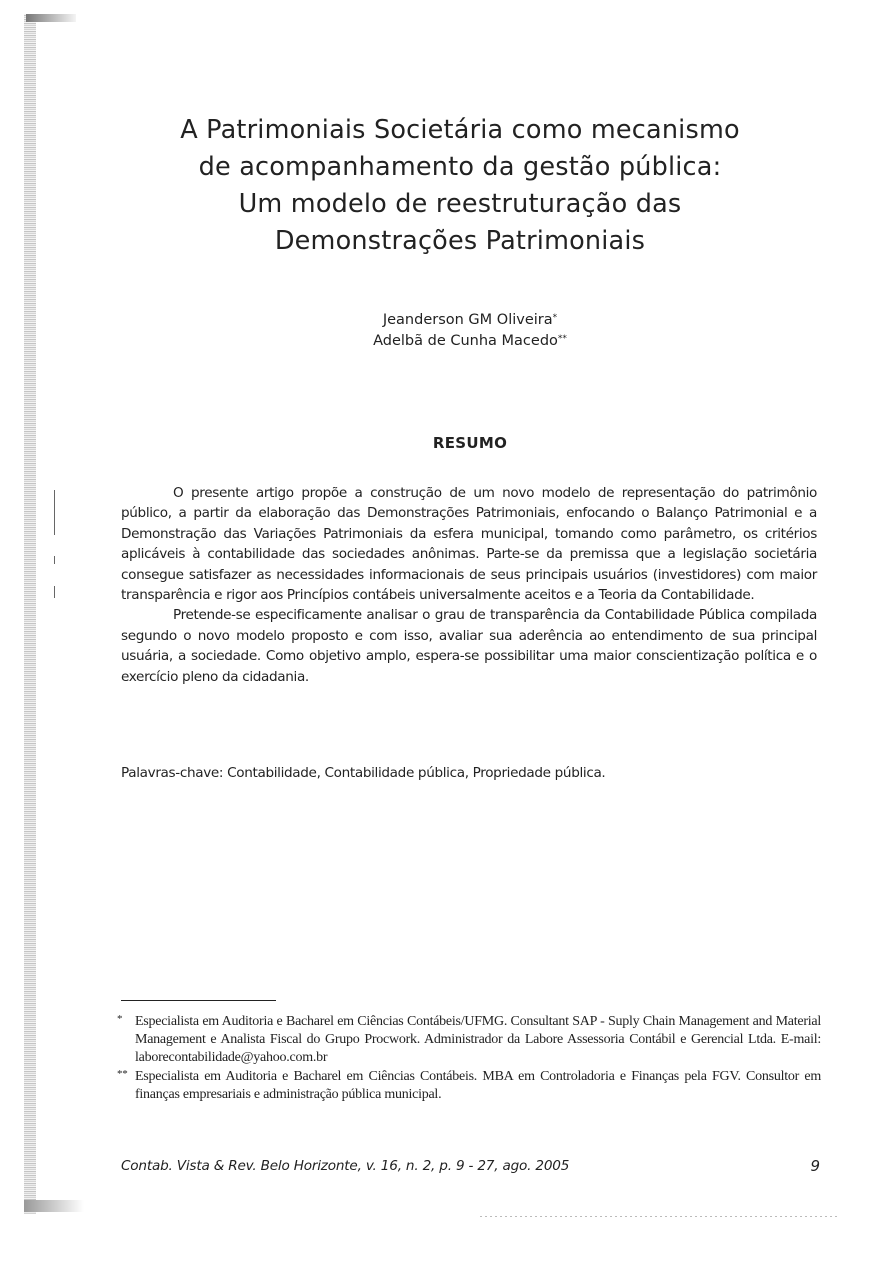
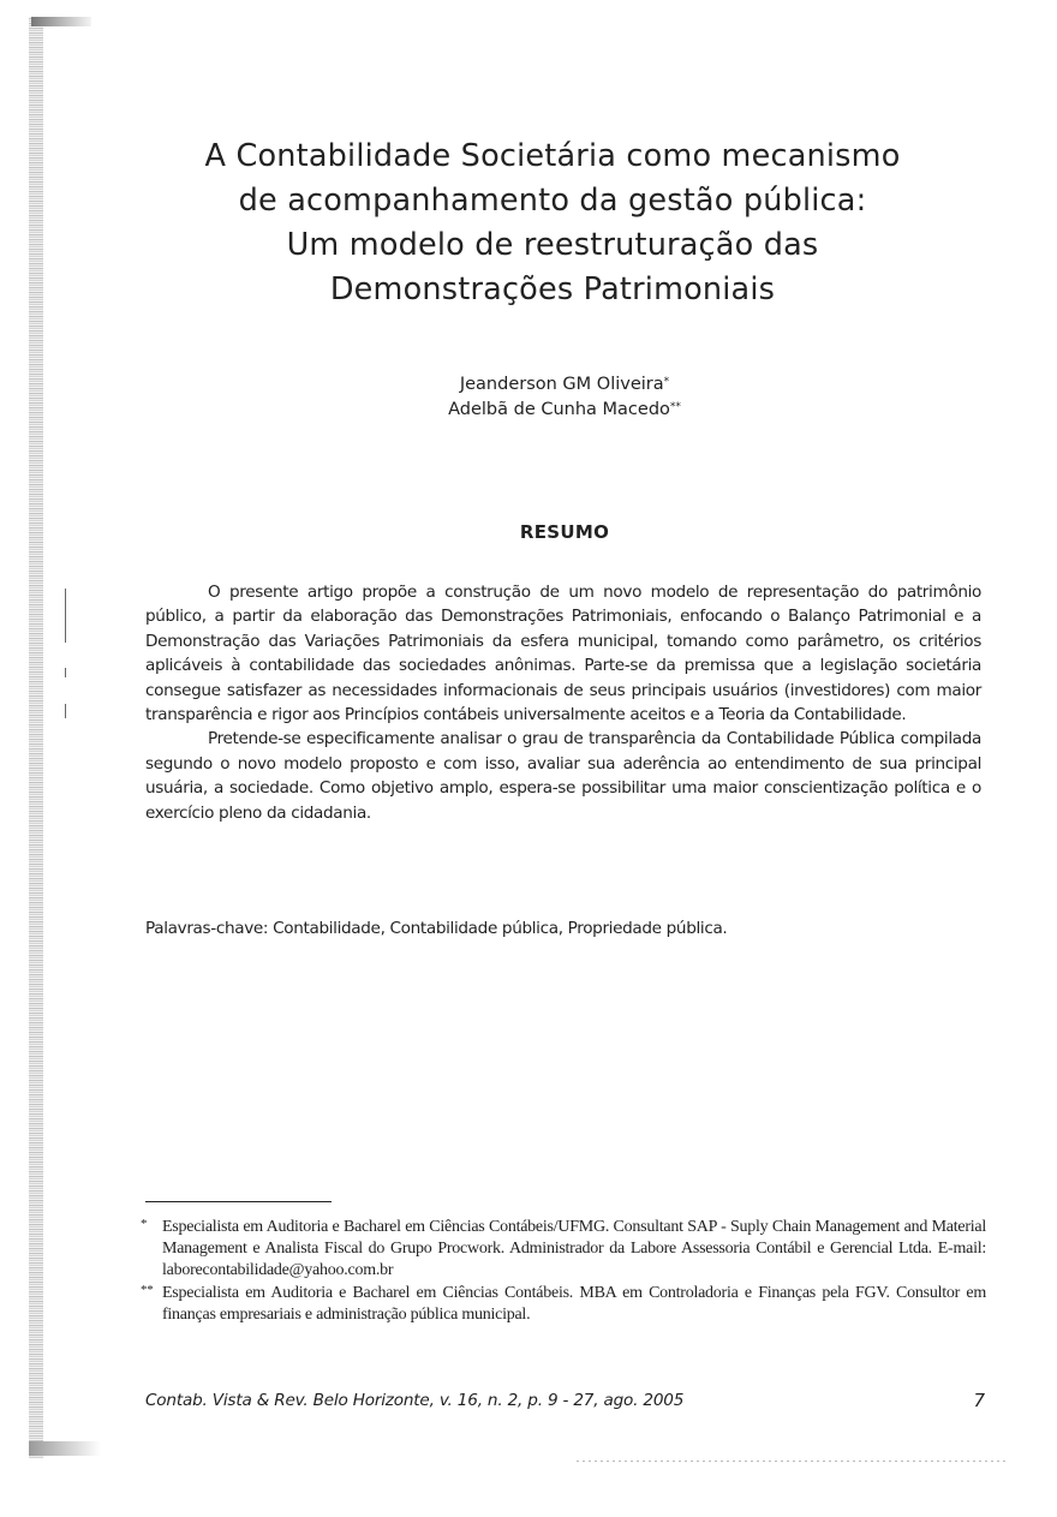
- A Patrimoniais Societária como mecanismo
+ A Contabilidade Societária como mecanismo
  de acompanhamento da gestão pública:
  Um modelo de reestruturação das
  Demonstrações Patrimoniais
  Jeanderson GM Oliveira*
  Adelbã de Cunha Macedo**
  RESUMO
  O presente artigo propõe a construção de um novo modelo de representação do patrimônio público, a partir da elaboração das Demonstrações Patrimoniais, enfocando o Balanço Patrimonial e a Demonstração das Variações Patrimoniais da esfera municipal, tomando como parâmetro, os critérios aplicáveis à contabilidade das sociedades anônimas. Parte-se da premissa que a legislação societária consegue satisfazer as necessidades informacionais de seus principais usuários (investidores) com maior transparência e rigor aos Princípios contábeis universalmente aceitos e a Teoria da Contabilidade.
  Pretende-se especificamente analisar o grau de transparência da Contabilidade Pública compilada segundo o novo modelo proposto e com isso, avaliar sua aderência ao entendimento de sua principal usuária, a sociedade. Como objetivo amplo, espera-se possibilitar uma maior conscientização política e o exercício pleno da cidadania.
  Palavras-chave: Contabilidade, Contabilidade pública, Propriedade pública.
  *
  Especialista em Auditoria e Bacharel em Ciências Contábeis/UFMG. Consultant SAP - Suply Chain Management and Material Management e Analista Fiscal do Grupo Procwork. Administrador da Labore Assessoria Contábil e Gerencial Ltda. E-mail: laborecontabilidade@yahoo.com.br
  **
  Especialista em Auditoria e Bacharel em Ciências Contábeis. MBA em Controladoria e Finanças pela FGV. Consultor em finanças empresariais e administração pública municipal.
  Contab. Vista & Rev. Belo Horizonte, v. 16, n. 2, p. 9 - 27, ago. 2005
- 9
+ 7
